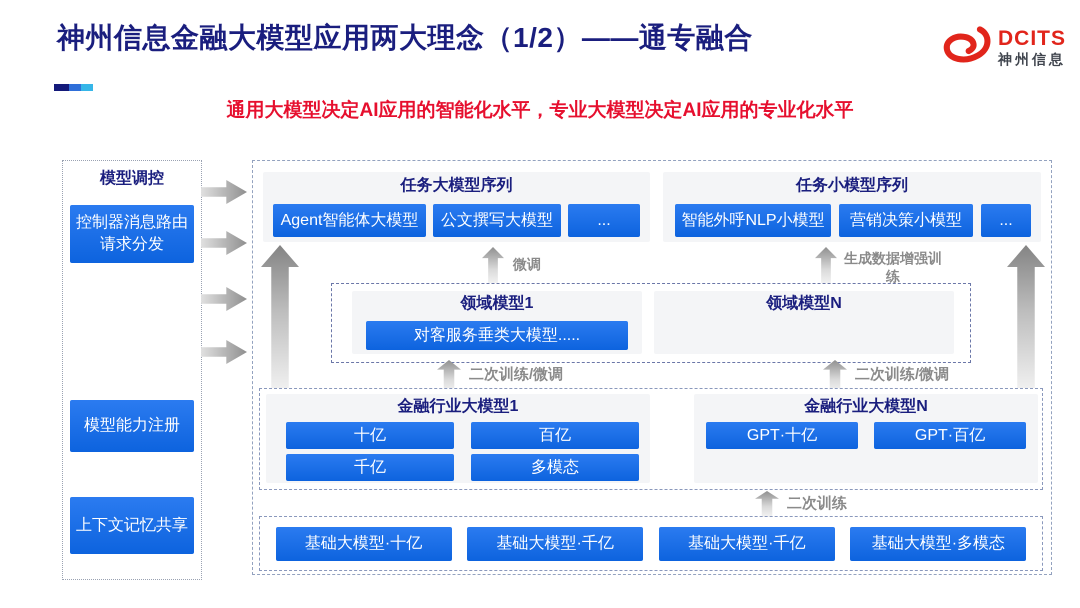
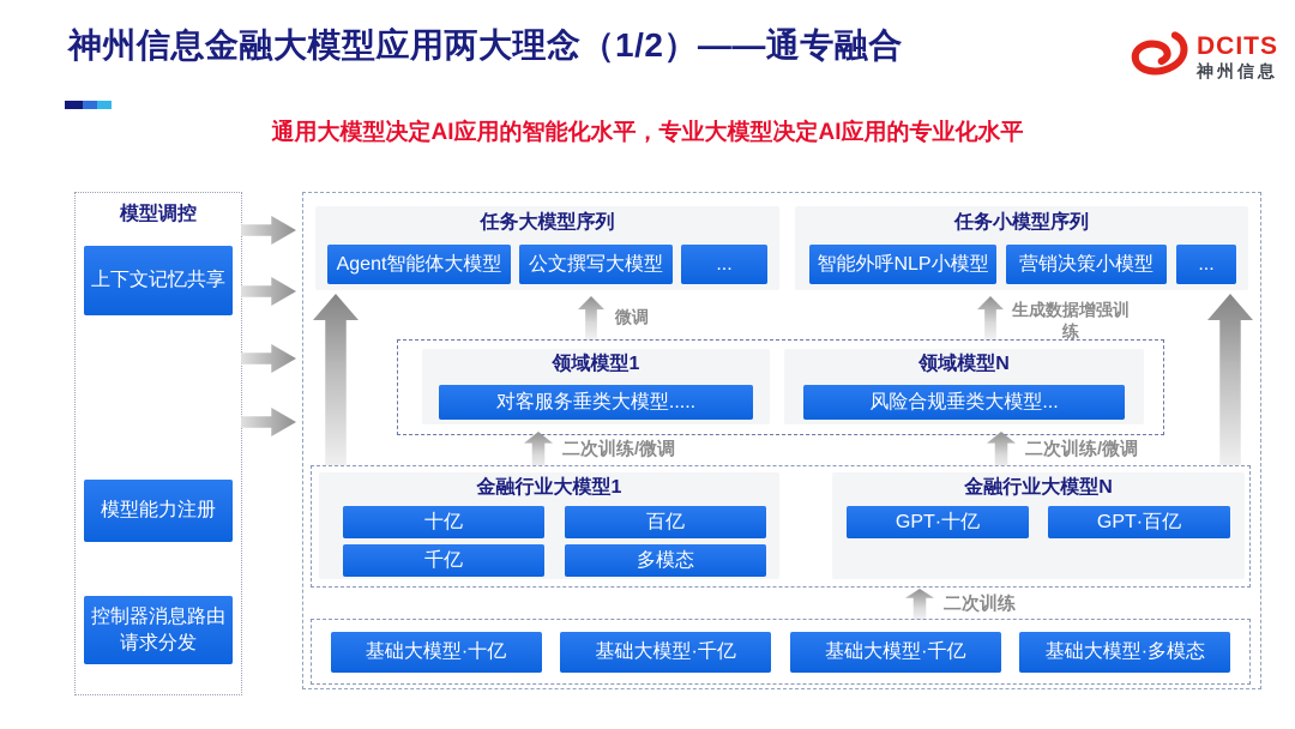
  神州信息金融大模型应用两大理念（1/2）——通专融合
  通用大模型决定AI应用的智能化水平，专业大模型决定AI应用的专业化水平
  DCITS
  神州信息
  模型调控
- 控制器消息路由请求分发
+ 上下文记忆共享
  模型能力注册
- 上下文记忆共享
+ 控制器消息路由请求分发
  任务大模型序列
  Agent智能体大模型
  公文撰写大模型
  ...
  任务小模型序列
  智能外呼NLP小模型
  营销决策小模型
  ...
  微调
  生成数据增强训练
  领域模型1
  对客服务垂类大模型.....
  领域模型N
+ 风险合规垂类大模型...
  二次训练/微调
  二次训练/微调
  金融行业大模型1
  十亿
  百亿
  千亿
  多模态
  金融行业大模型N
  GPT·十亿
  GPT·百亿
  二次训练
  基础大模型·十亿
  基础大模型·千亿
  基础大模型·千亿
  基础大模型·多模态
